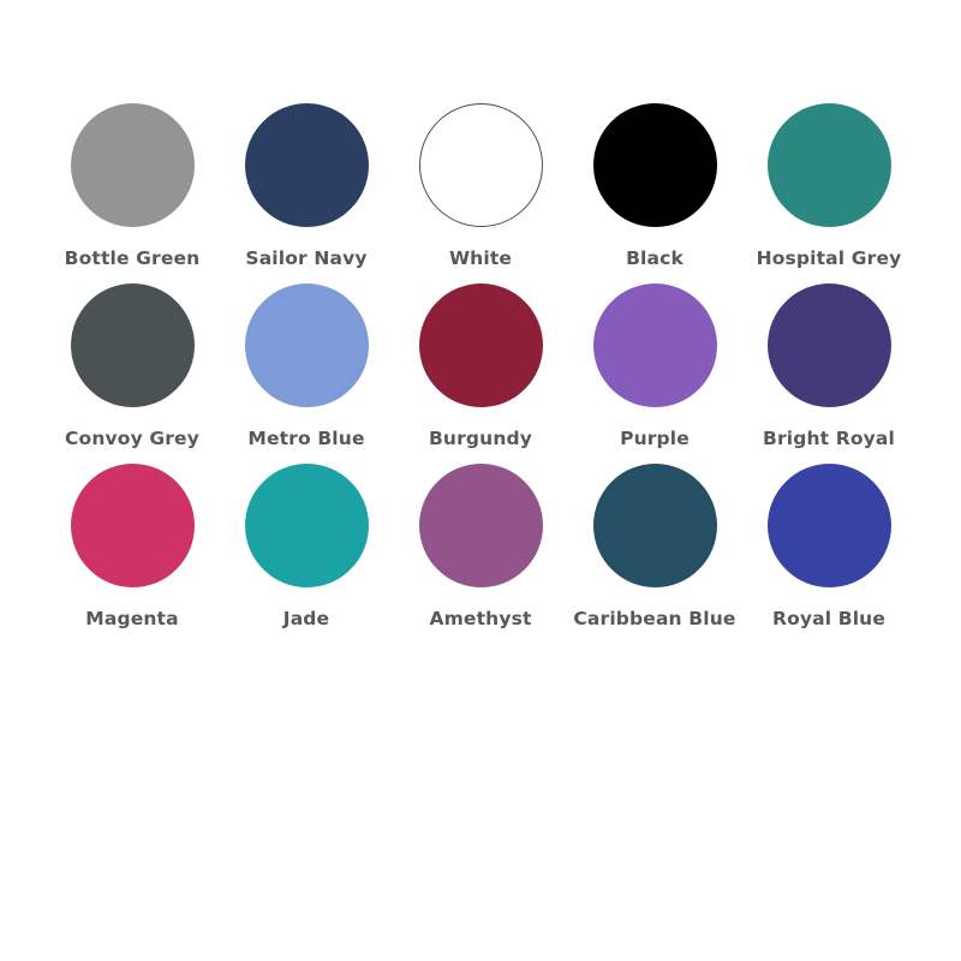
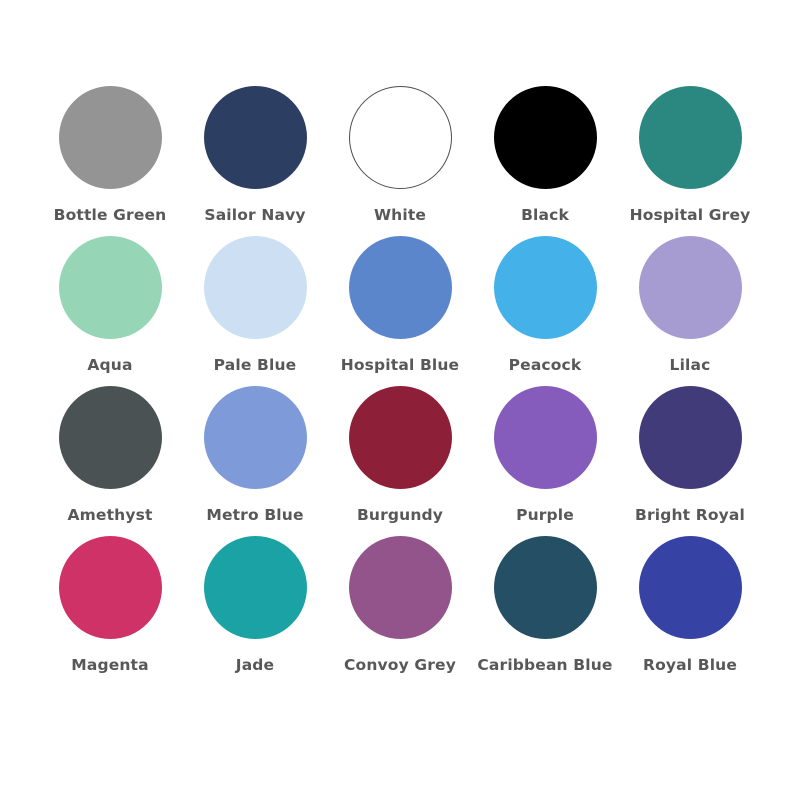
  Bottle Green
  Sailor Navy
  White
  Black
  Hospital Grey
+ Aqua
+ Pale Blue
+ Hospital Blue
+ Peacock
+ Lilac
- Convoy Grey
+ Amethyst
  Metro Blue
  Burgundy
  Purple
  Bright Royal
  Magenta
  Jade
- Amethyst
+ Convoy Grey
  Caribbean Blue
  Royal Blue
